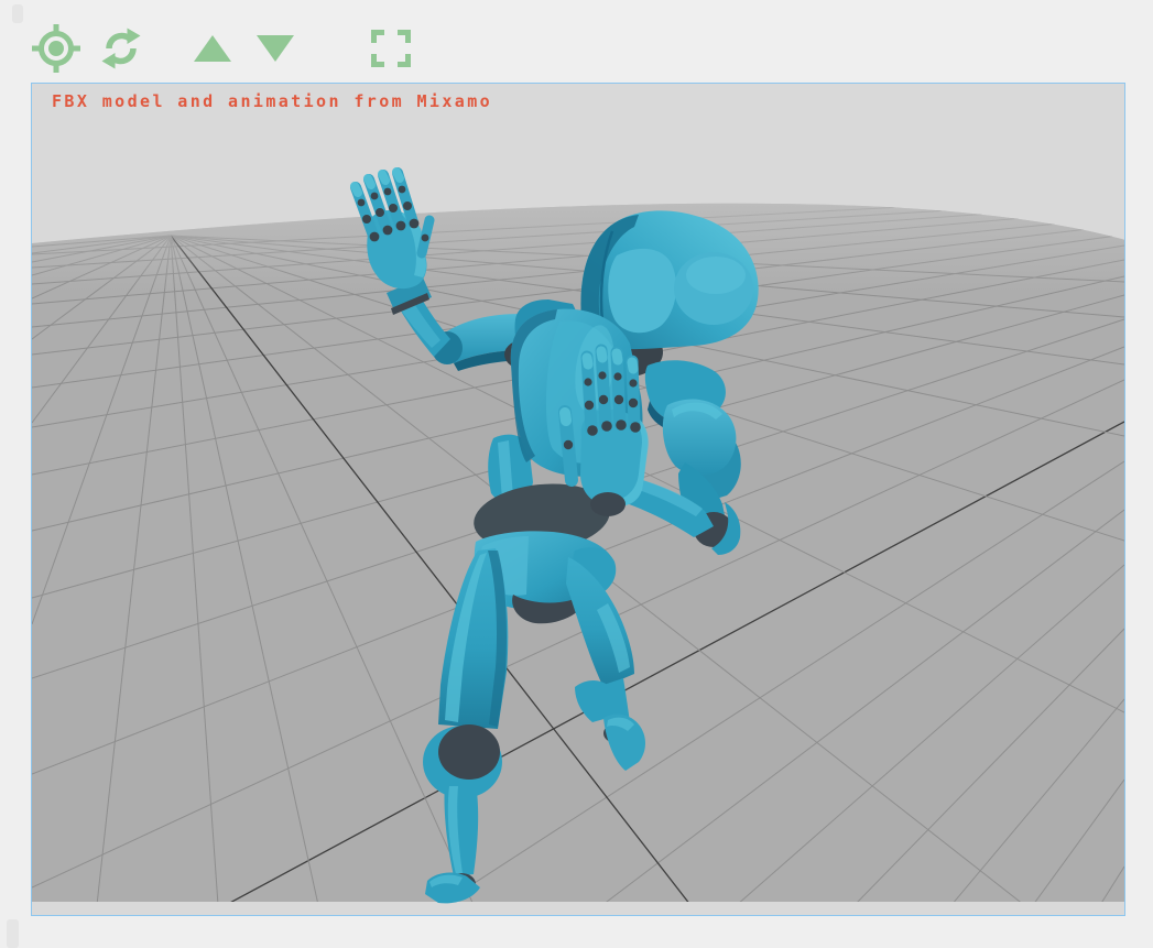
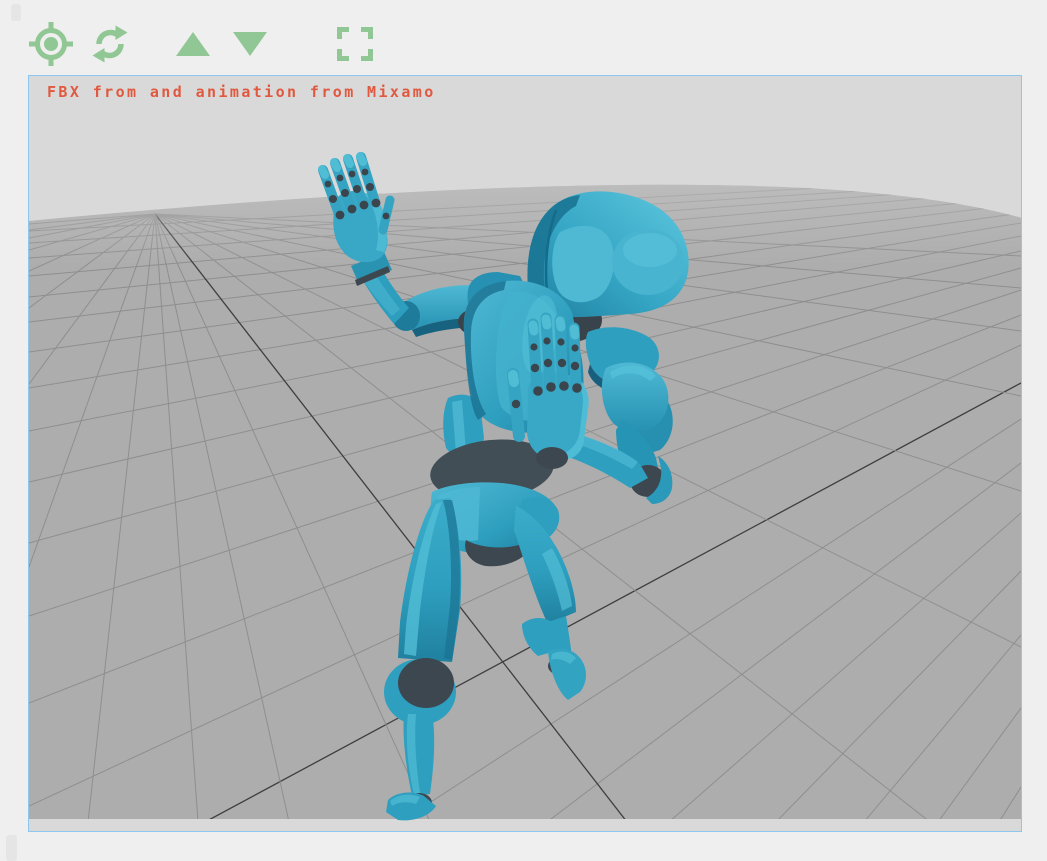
- FBX model and animation from Mixamo
+ FBX from and animation from Mixamo
